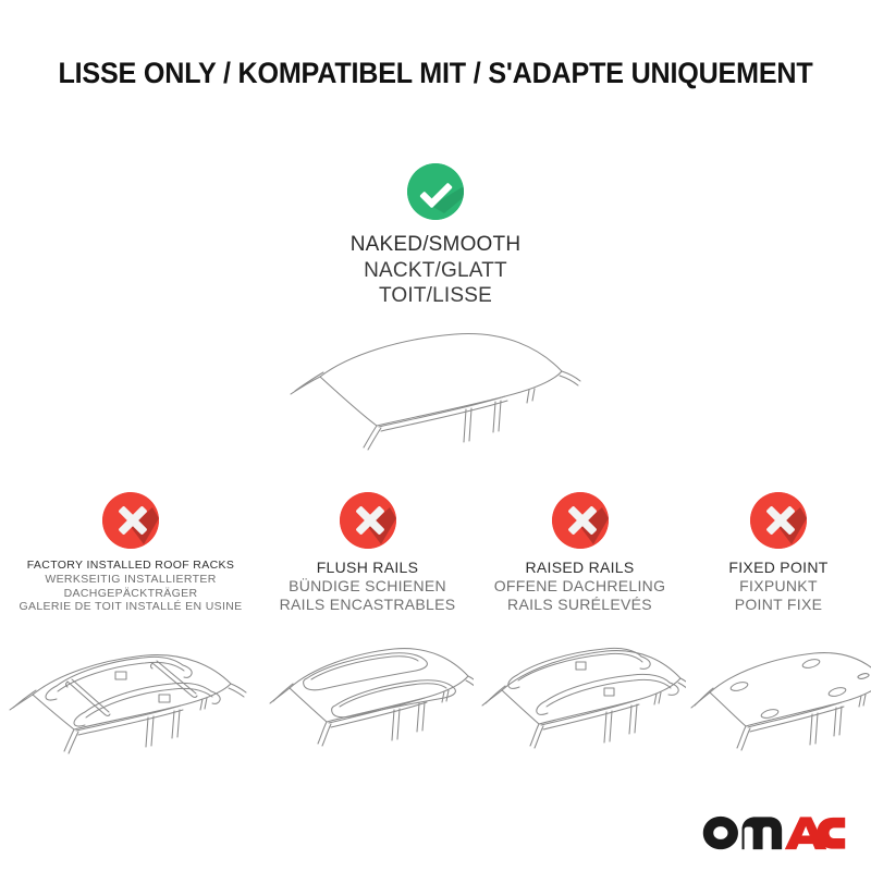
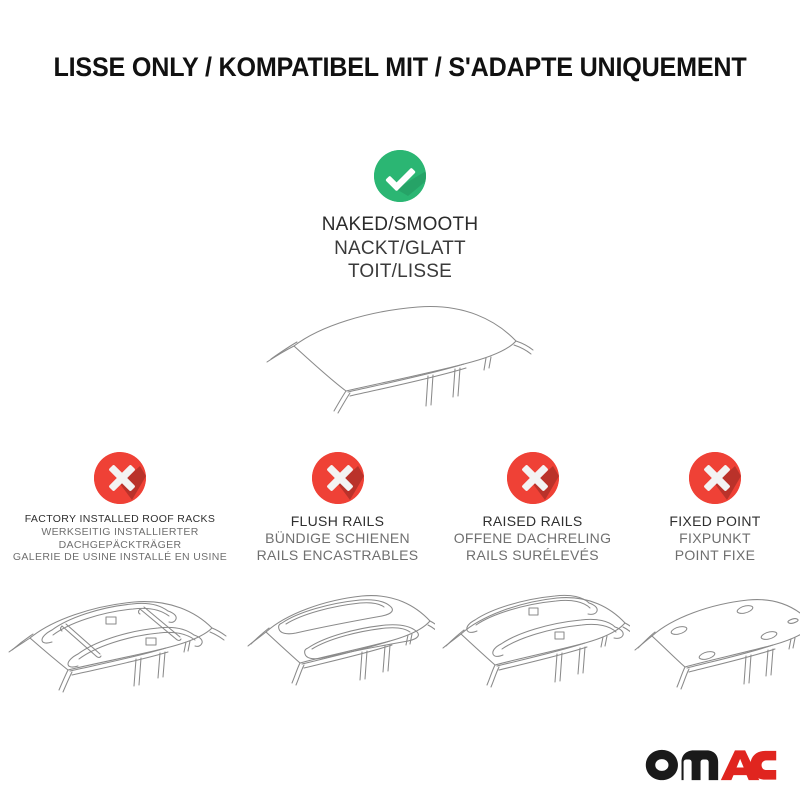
  LISSE ONLY / KOMPATIBEL MIT / S'ADAPTE UNIQUEMENT
  NAKED/SMOOTH
  NACKT/GLATT
  TOIT/LISSE
  FACTORY INSTALLED ROOF RACKS
  WERKSEITIG INSTALLIERTER
  DACHGEPÄCKTRÄGER
- GALERIE DE TOIT INSTALLÉ EN USINE
+ GALERIE DE USINE INSTALLÉ EN USINE
  FLUSH RAILS
  BÜNDIGE SCHIENEN
  RAILS ENCASTRABLES
  RAISED RAILS
  OFFENE DACHRELING
  RAILS SURÉLEVÉS
  FIXED POINT
  FIXPUNKT
  POINT FIXE
